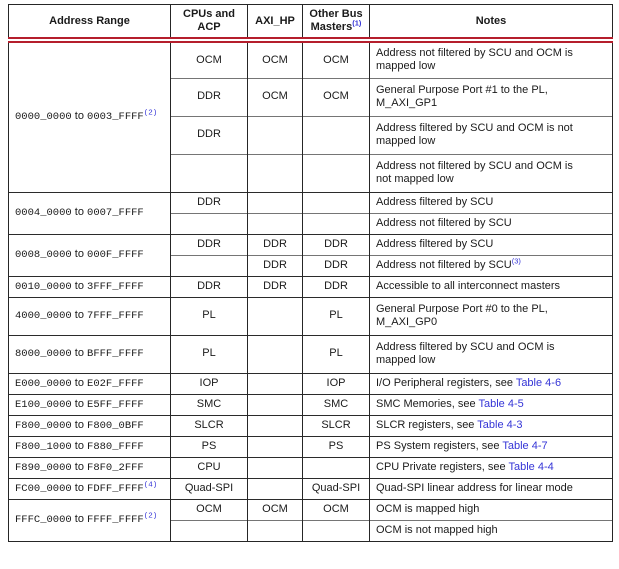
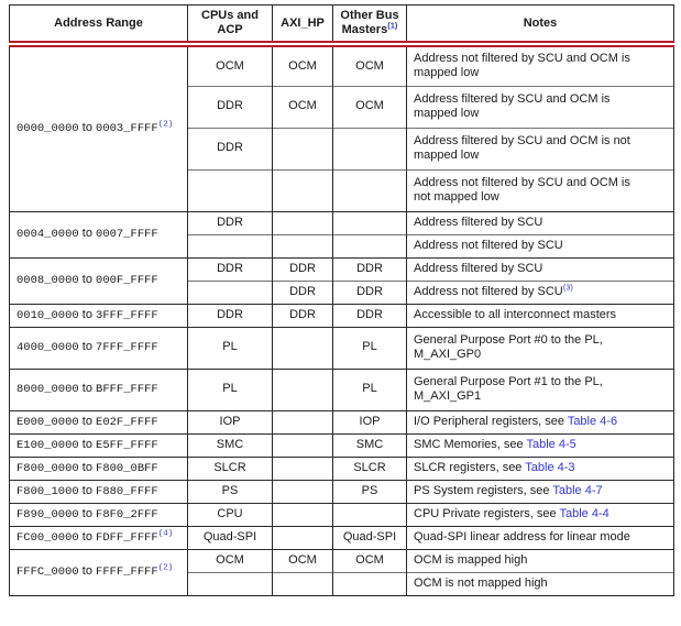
  Address Range	CPUs and ACP	AXI_HP	Other Bus Masters(1)	Notes
  0000_0000 to 0003_FFFF(2)	OCM	OCM	OCM	Address not filtered by SCU and OCM is mapped low
- DDR	OCM	OCM	General Purpose Port #1 to the PL, M_AXI_GP1
+ DDR	OCM	OCM	Address filtered by SCU and OCM is mapped low
  DDR			Address filtered by SCU and OCM is not mapped low
  			Address not filtered by SCU and OCM is not mapped low
  0004_0000 to 0007_FFFF	DDR			Address filtered by SCU
  			Address not filtered by SCU
  0008_0000 to 000F_FFFF	DDR	DDR	DDR	Address filtered by SCU
  	DDR	DDR	Address not filtered by SCU(3)
  0010_0000 to 3FFF_FFFF	DDR	DDR	DDR	Accessible to all interconnect masters
  4000_0000 to 7FFF_FFFF	PL		PL	General Purpose Port #0 to the PL, M_AXI_GP0
- 8000_0000 to BFFF_FFFF	PL		PL	Address filtered by SCU and OCM is mapped low
+ 8000_0000 to BFFF_FFFF	PL		PL	General Purpose Port #1 to the PL, M_AXI_GP1
  E000_0000 to E02F_FFFF	IOP		IOP	I/O Peripheral registers, see Table 4-6
  E100_0000 to E5FF_FFFF	SMC		SMC	SMC Memories, see Table 4-5
  F800_0000 to F800_0BFF	SLCR		SLCR	SLCR registers, see Table 4-3
  F800_1000 to F880_FFFF	PS		PS	PS System registers, see Table 4-7
  F890_0000 to F8F0_2FFF	CPU			CPU Private registers, see Table 4-4
  FC00_0000 to FDFF_FFFF(4)	Quad-SPI		Quad-SPI	Quad-SPI linear address for linear mode
  FFFC_0000 to FFFF_FFFF(2)	OCM	OCM	OCM	OCM is mapped high
  			OCM is not mapped high
